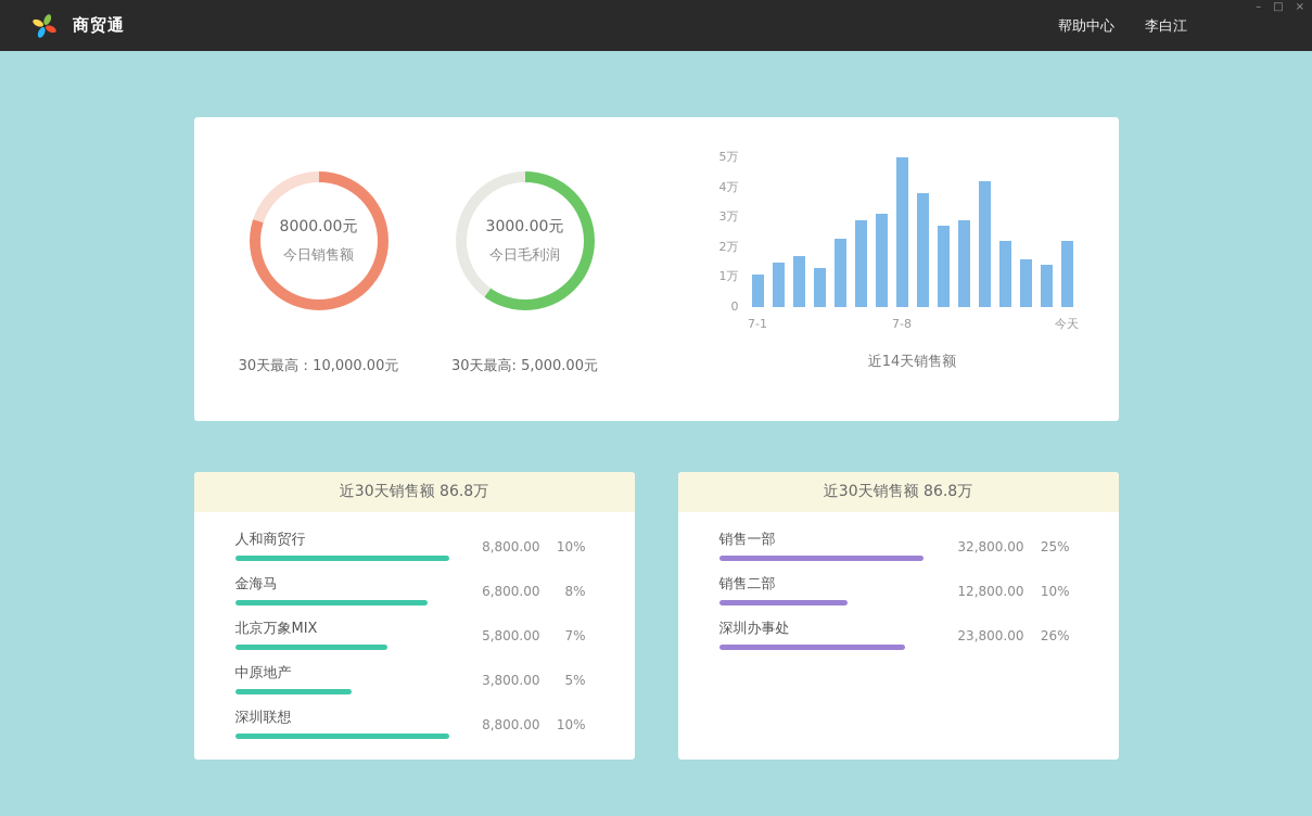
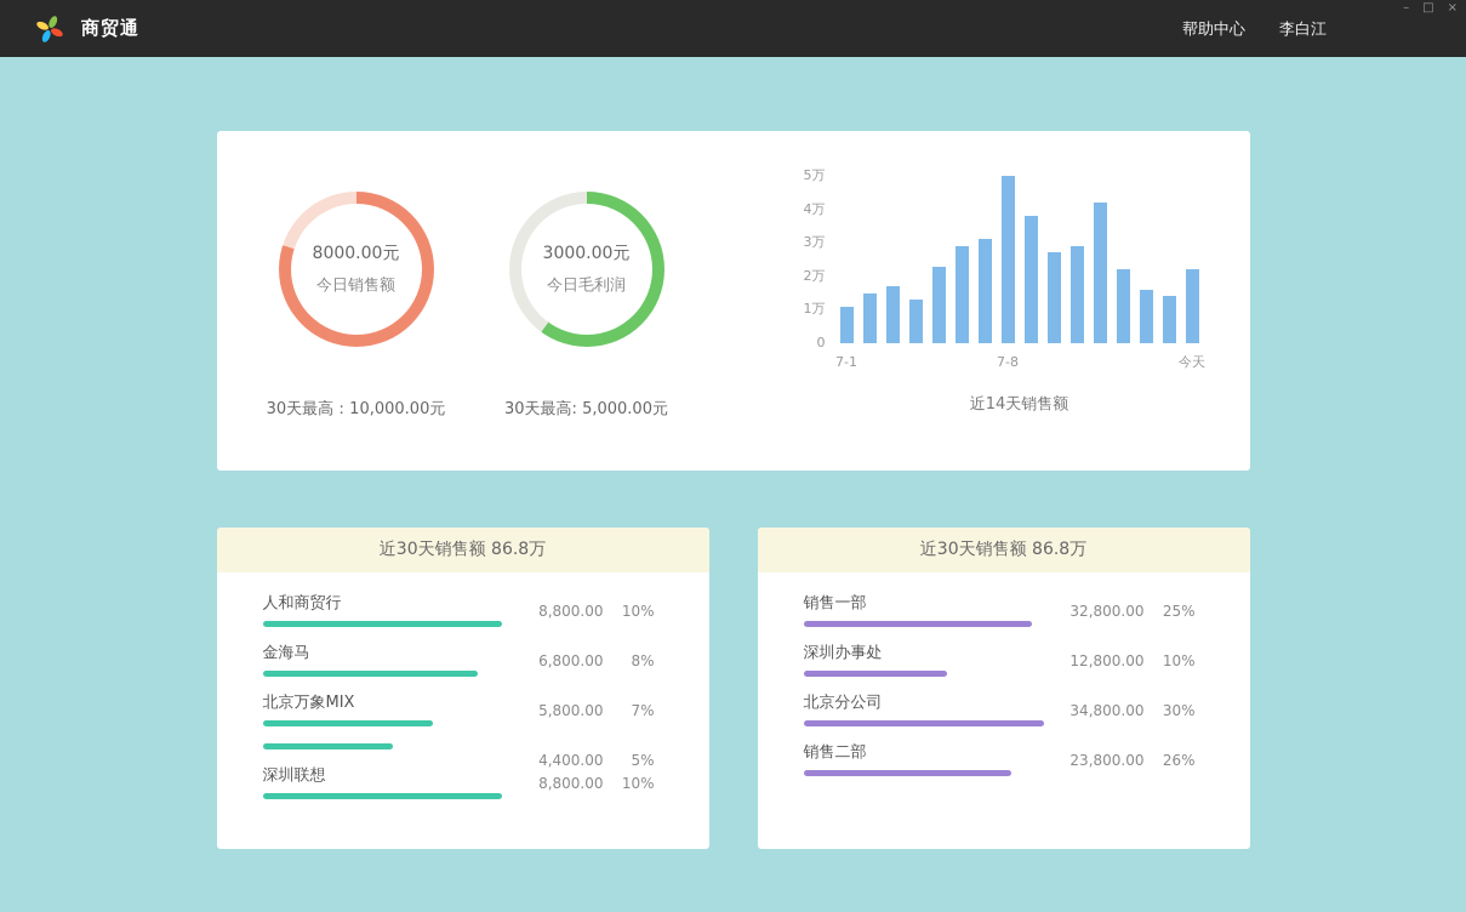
  商贸通
  帮助中心
  李白江
  –
  □
  ×
  8000.00元
  今日销售额
  30天最高：10,000.00元
  3000.00元
  今日毛利润
  30天最高: 5,000.00元
  0
  1万
  2万
  3万
  4万
  5万
  7-1
  7-8
  今天
  近14天销售额
  近30天销售额 86.8万
  人和商贸行
  8,800.00
  10%
  金海马
  6,800.00
  8%
  北京万象MIX
  5,800.00
  7%
- 中原地产
- 3,800.00
+ 4,400.00
  5%
  深圳联想
  8,800.00
  10%
  近30天销售额 86.8万
  销售一部
  32,800.00
  25%
- 销售二部
+ 深圳办事处
  12,800.00
  10%
+ 北京分公司
+ 34,800.00
+ 30%
- 深圳办事处
+ 销售二部
  23,800.00
  26%
